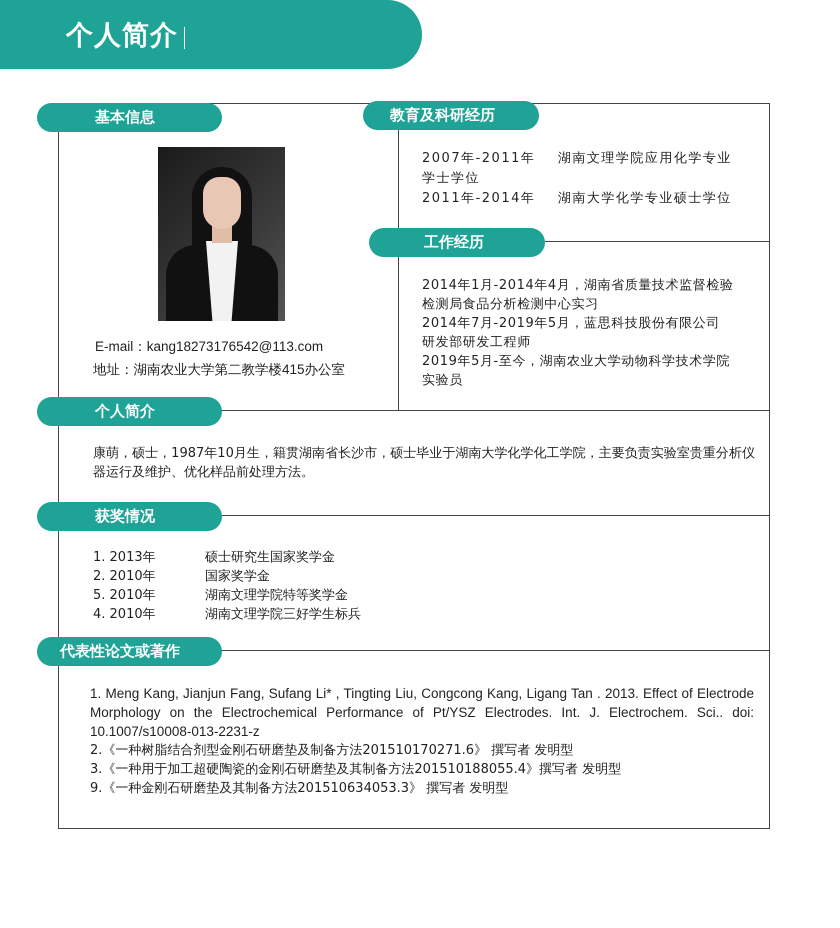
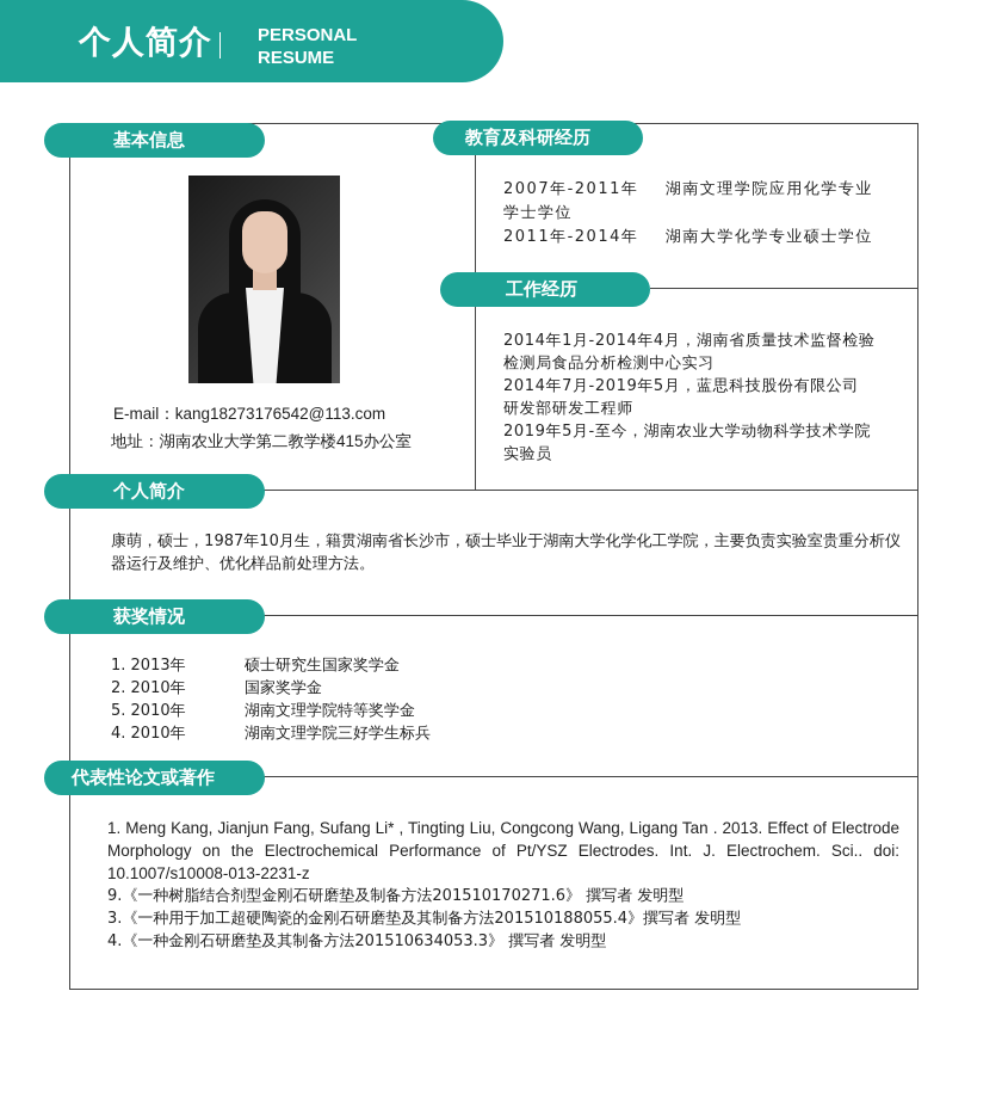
  个人简介
+ PERSONAL
+ RESUME
  基本信息
  E-mail：kang18273176542@113.com
  地址：湖南农业大学第二教学楼415办公室
  教育及科研经历
  2007年-2011年 湖南文理学院应用化学专业
  学士学位
  2011年-2014年 湖南大学化学专业硕士学位
  工作经历
  2014年1月-2014年4月，湖南省质量技术监督检验
  检测局食品分析检测中心实习
  2014年7月-2019年5月，蓝思科技股份有限公司
  研发部研发工程师
  2019年5月-至今，湖南农业大学动物科学技术学院
  实验员
  个人简介
  康萌，硕士，1987年10月生，籍贯湖南省长沙市，硕士毕业于湖南大学化学化工学院，主要负责实验室贵重分析仪器运行及维护、优化样品前处理方法。
  获奖情况
  1. 2013年
  硕士研究生国家奖学金
  2. 2010年
  国家奖学金
  5. 2010年
  湖南文理学院特等奖学金
  4. 2010年
  湖南文理学院三好学生标兵
  代表性论文或著作
- 1. Meng Kang, Jianjun Fang, Sufang Li* , Tingting Liu, Congcong Kang, Ligang Tan . 2013. Effect of Electrode Morphology on the Electrochemical Performance of Pt/YSZ Electrodes. Int. J. Electrochem. Sci.. doi: 10.1007/s10008-013-2231-z
+ 1. Meng Kang, Jianjun Fang, Sufang Li* , Tingting Liu, Congcong Wang, Ligang Tan . 2013. Effect of Electrode Morphology on the Electrochemical Performance of Pt/YSZ Electrodes. Int. J. Electrochem. Sci.. doi: 10.1007/s10008-013-2231-z
- 2.《一种树脂结合剂型金刚石研磨垫及制备方法201510170271.6》 撰写者 发明型
+ 9.《一种树脂结合剂型金刚石研磨垫及制备方法201510170271.6》 撰写者 发明型
  3.《一种用于加工超硬陶瓷的金刚石研磨垫及其制备方法201510188055.4》撰写者 发明型
- 9.《一种金刚石研磨垫及其制备方法201510634053.3》 撰写者 发明型
+ 4.《一种金刚石研磨垫及其制备方法201510634053.3》 撰写者 发明型
